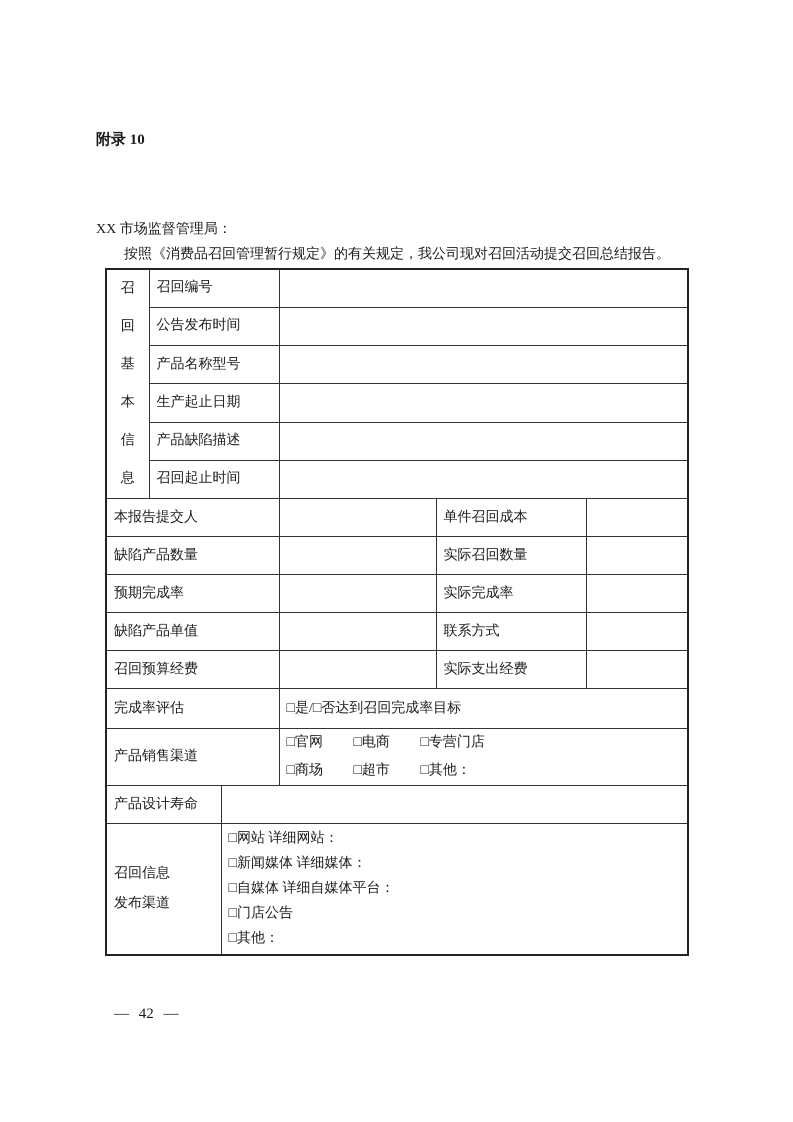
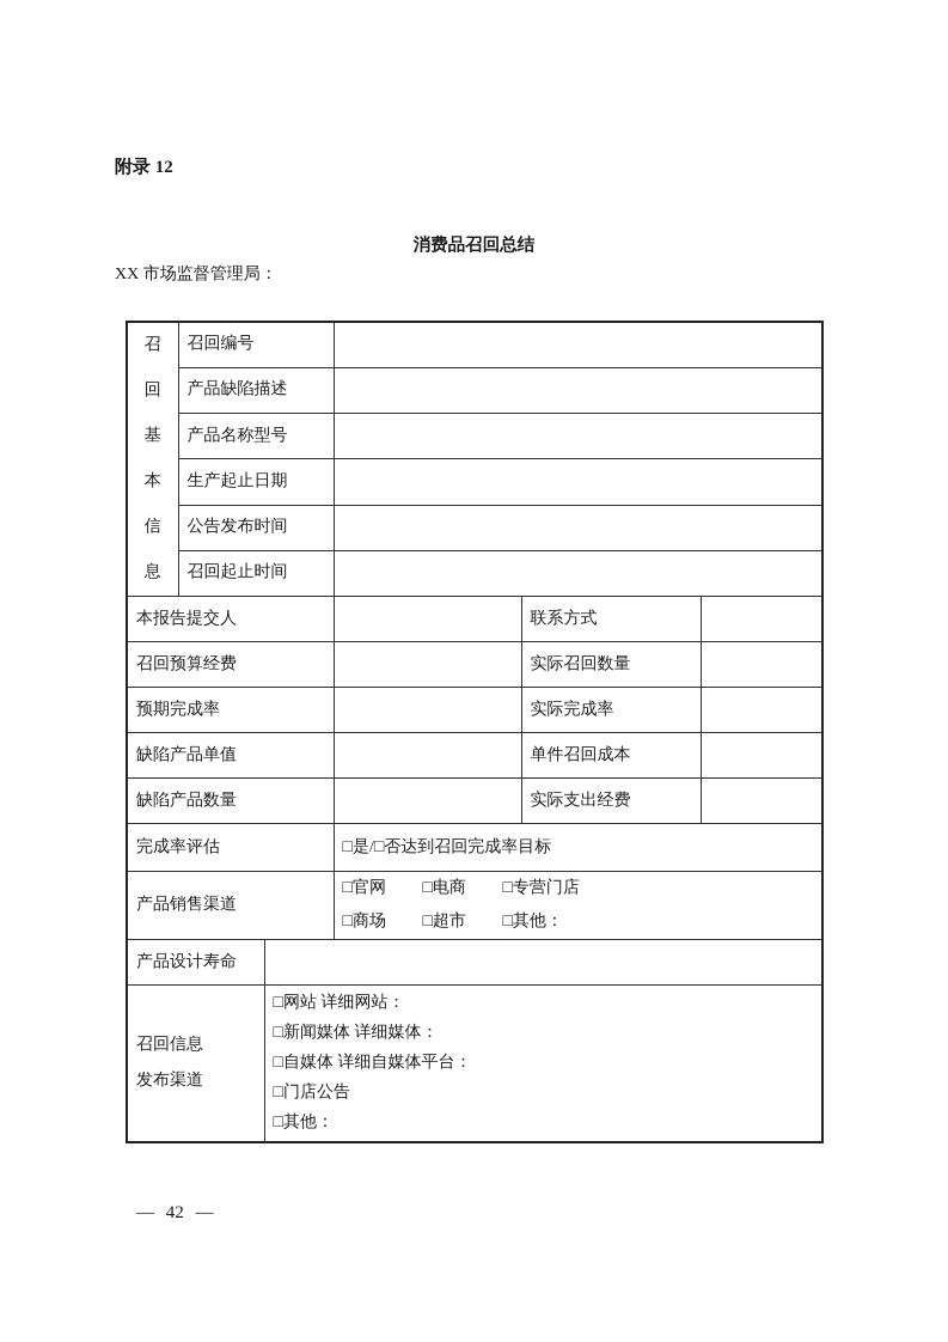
- 附录 10
+ 附录 12
+ 消费品召回总结
  XX 市场监督管理局：
- 按照《消费品召回管理暂行规定》的有关规定，我公司现对召回活动提交召回总结报告。
  召回 基本 信息	召回编号
- 公告发布时间
+ 产品缺陷描述
  产品名称型号
  生产起止日期
- 产品缺陷描述
+ 公告发布时间
  召回起止时间
- 本报告提交人		单件召回成本
+ 本报告提交人		联系方式
- 缺陷产品数量		实际召回数量
+ 召回预算经费		实际召回数量
  预期完成率		实际完成率
- 缺陷产品单值		联系方式
+ 缺陷产品单值		单件召回成本
- 召回预算经费		实际支出经费
+ 缺陷产品数量		实际支出经费
  完成率评估	□是/□否达到召回完成率目标
  产品销售渠道	□官网 □电商 □专营门店 □商场 □超市 □其他：
  产品设计寿命
  召回信息 发布渠道	□网站 详细网站： □新闻媒体 详细媒体： □自媒体 详细自媒体平台： □门店公告 □其他：
  — 42 —
